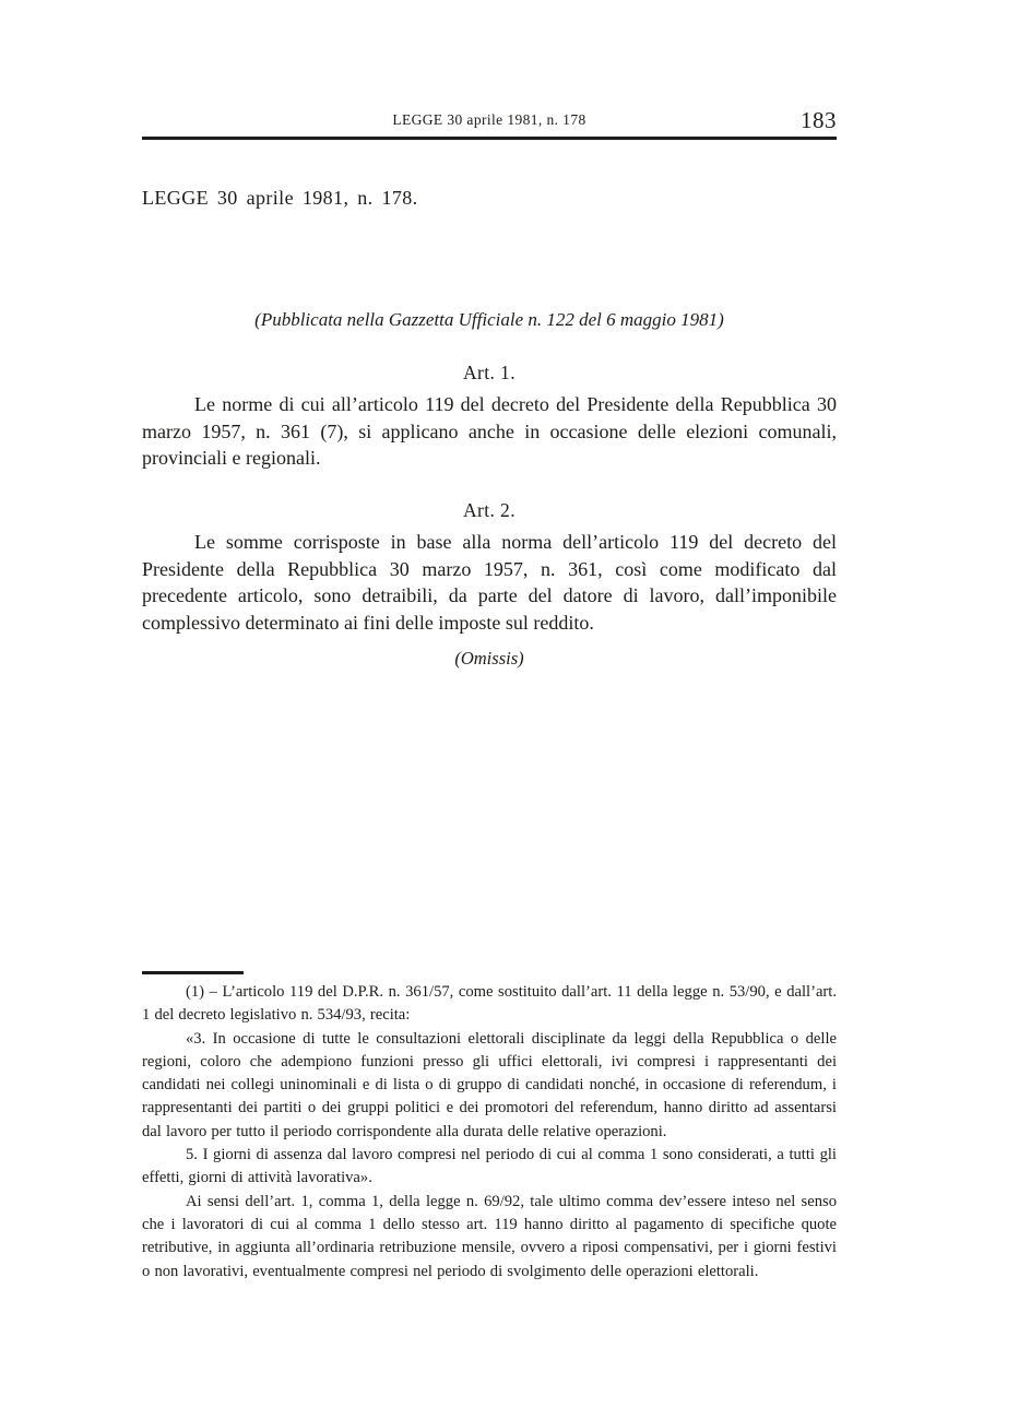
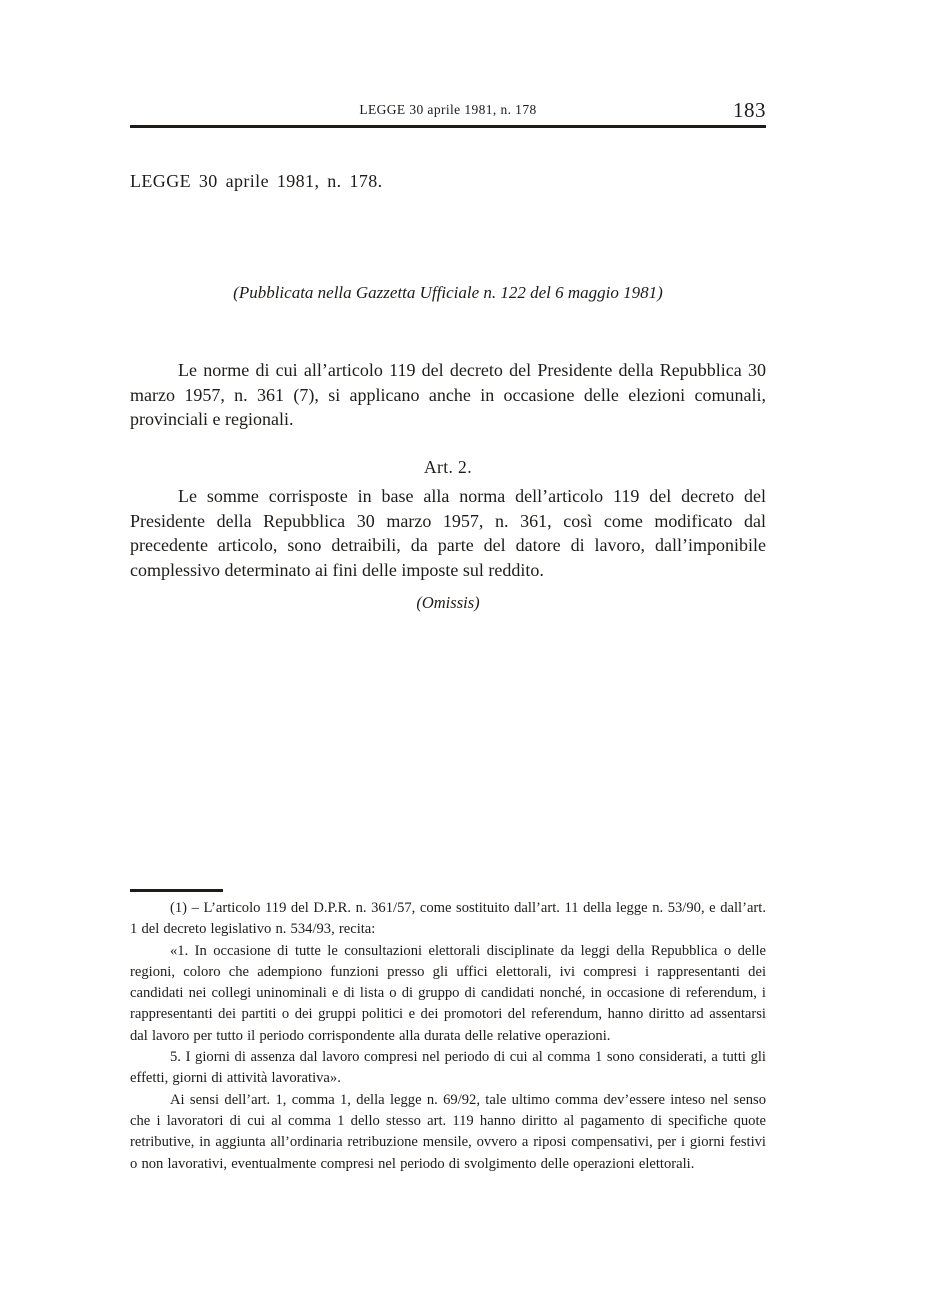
  LEGGE 30 aprile 1981, n. 178
  183
  LEGGE 30 aprile 1981, n. 178.
  (Pubblicata nella Gazzetta Ufficiale n. 122 del 6 maggio 1981)
- Art. 1.
  Le norme di cui all’articolo 119 del decreto del Presidente della Repubblica 30 marzo 1957, n. 361 (7), si applicano anche in occasione delle elezioni comunali, provinciali e regionali.
  Art. 2.
  Le somme corrisposte in base alla norma dell’articolo 119 del decreto del Presidente della Repubblica 30 marzo 1957, n. 361, così come modificato dal precedente articolo, sono detraibili, da parte del datore di lavoro, dall’imponibile complessivo determinato ai fini delle imposte sul reddito.
  (Omissis)
  (1) – L’articolo 119 del D.P.R. n. 361/57, come sostituito dall’art. 11 della legge n. 53/90, e dall’art. 1 del decreto legislativo n. 534/93, recita:
- «3. In occasione di tutte le consultazioni elettorali disciplinate da leggi della Repubblica o delle regioni, coloro che adempiono funzioni presso gli uffici elettorali, ivi compresi i rappresentanti dei candidati nei collegi uninominali e di lista o di gruppo di candidati nonché, in occasione di referendum, i rappresentanti dei partiti o dei gruppi politici e dei promotori del referendum, hanno diritto ad assentarsi dal lavoro per tutto il periodo corrispondente alla durata delle relative operazioni.
+ «1. In occasione di tutte le consultazioni elettorali disciplinate da leggi della Repubblica o delle regioni, coloro che adempiono funzioni presso gli uffici elettorali, ivi compresi i rappresentanti dei candidati nei collegi uninominali e di lista o di gruppo di candidati nonché, in occasione di referendum, i rappresentanti dei partiti o dei gruppi politici e dei promotori del referendum, hanno diritto ad assentarsi dal lavoro per tutto il periodo corrispondente alla durata delle relative operazioni.
  5. I giorni di assenza dal lavoro compresi nel periodo di cui al comma 1 sono considerati, a tutti gli effetti, giorni di attività lavorativa».
  Ai sensi dell’art. 1, comma 1, della legge n. 69/92, tale ultimo comma dev’essere inteso nel senso che i lavoratori di cui al comma 1 dello stesso art. 119 hanno diritto al pagamento di specifiche quote retributive, in aggiunta all’ordinaria retribuzione mensile, ovvero a riposi compensativi, per i giorni festivi o non lavorativi, eventualmente compresi nel periodo di svolgimento delle operazioni elettorali.
